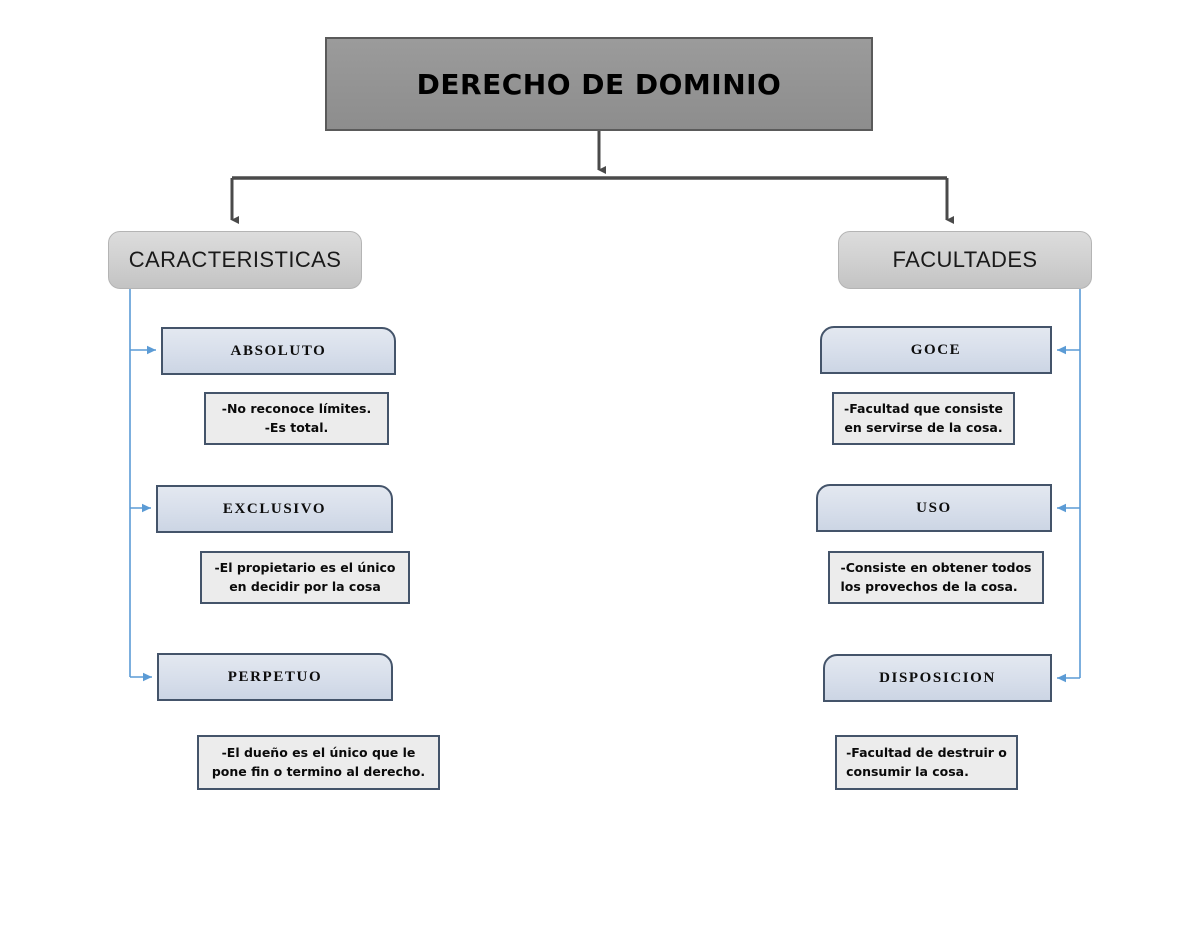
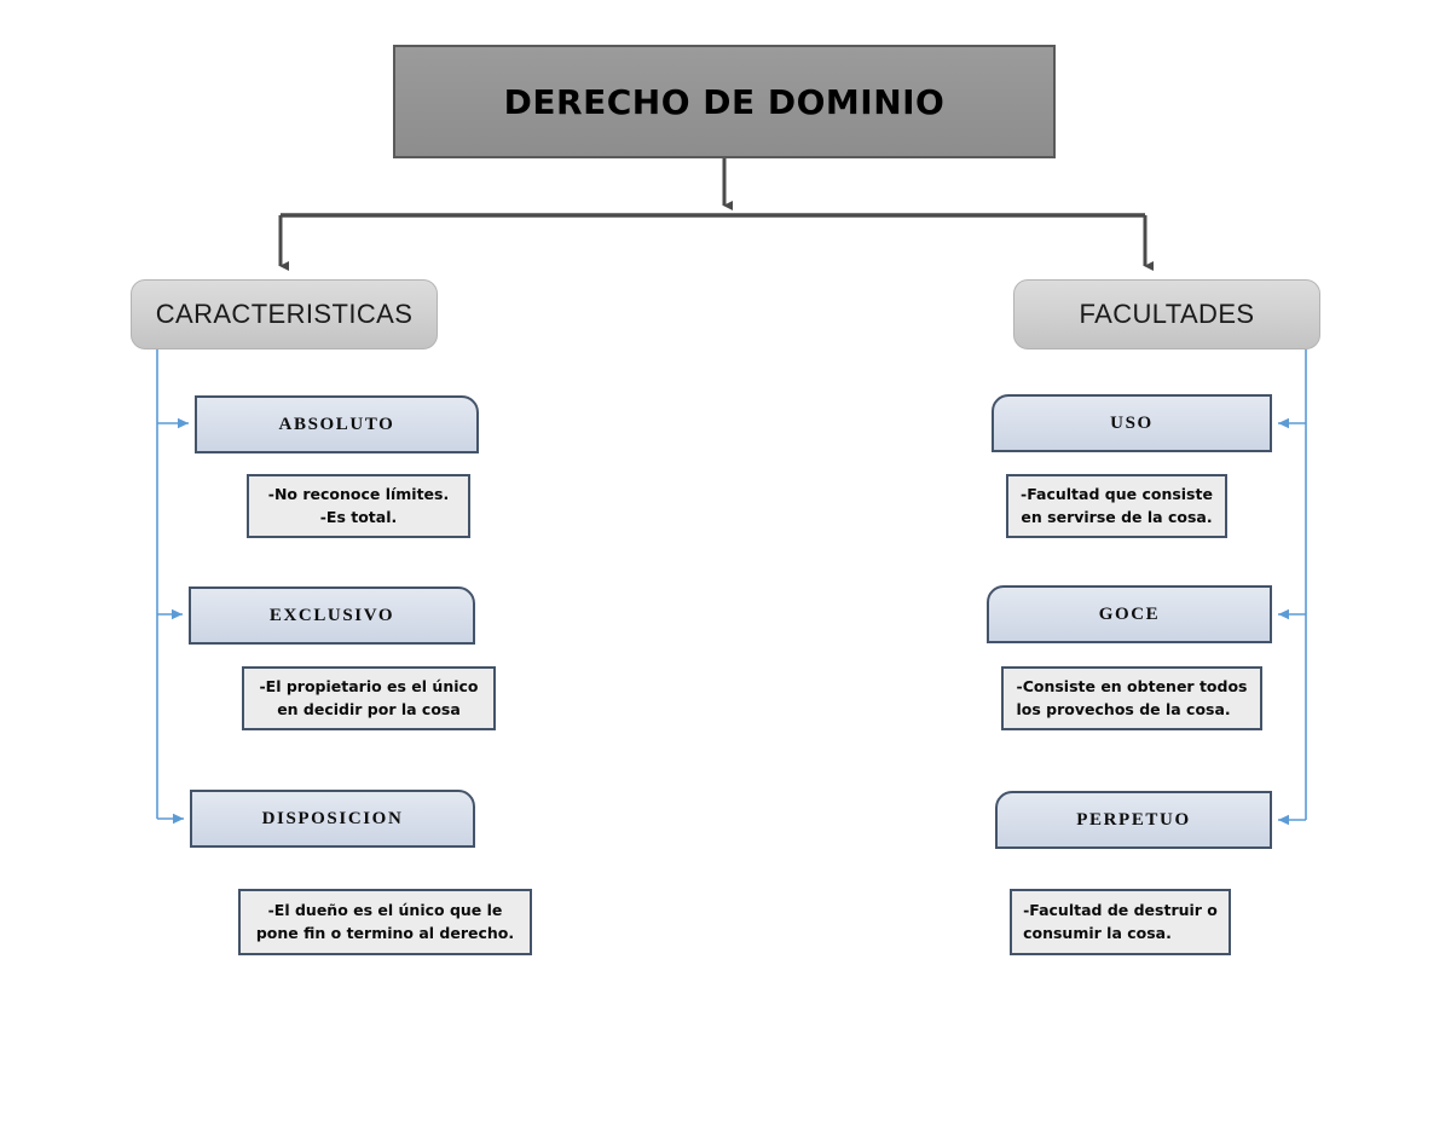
  DERECHO DE DOMINIO
  CARACTERISTICAS
  FACULTADES
  ABSOLUTO
  -No reconoce límites.
  -Es total.
  EXCLUSIVO
  -El propietario es el único
  en decidir por la cosa
- PERPETUO
+ DISPOSICION
  -El dueño es el único que le
  pone fin o termino al derecho.
- GOCE
+ USO
  -Facultad que consiste
  en servirse de la cosa.
- USO
+ GOCE
  -Consiste en obtener todos
  los provechos de la cosa.
- DISPOSICION
+ PERPETUO
  -Facultad de destruir o
  consumir la cosa.
